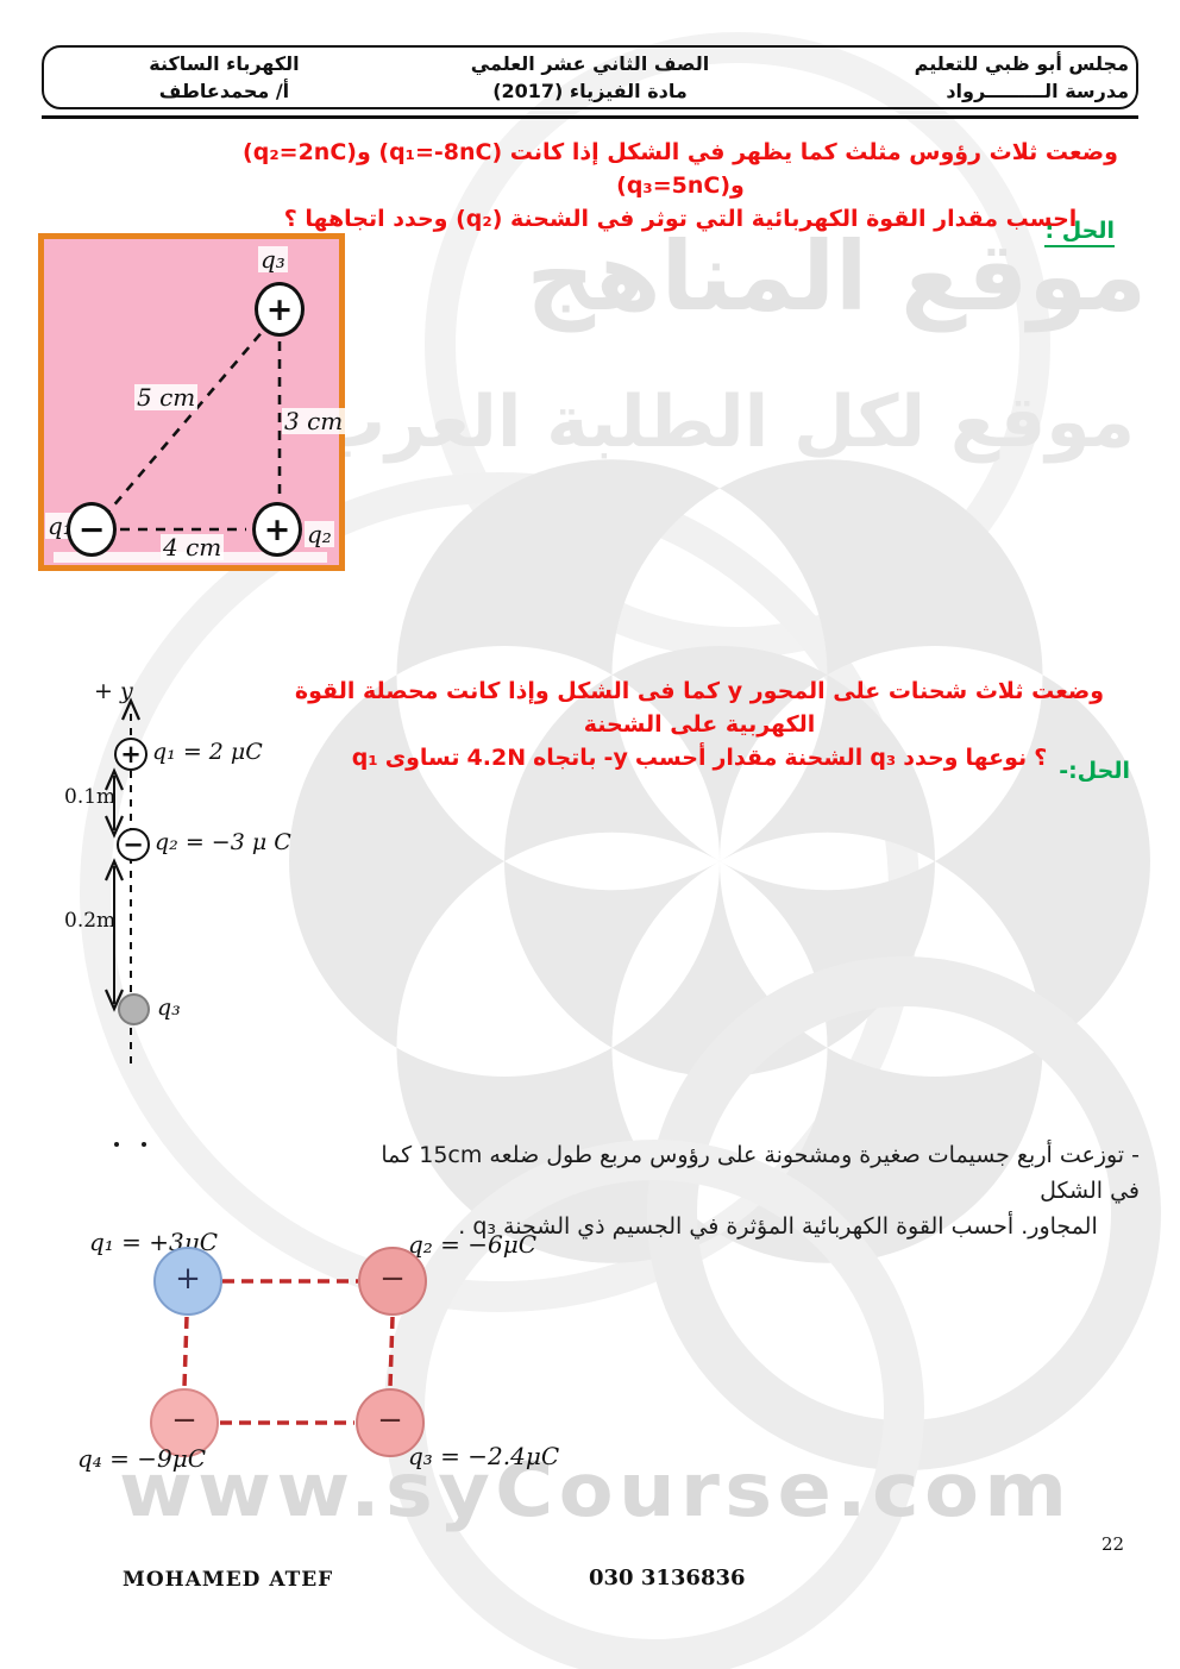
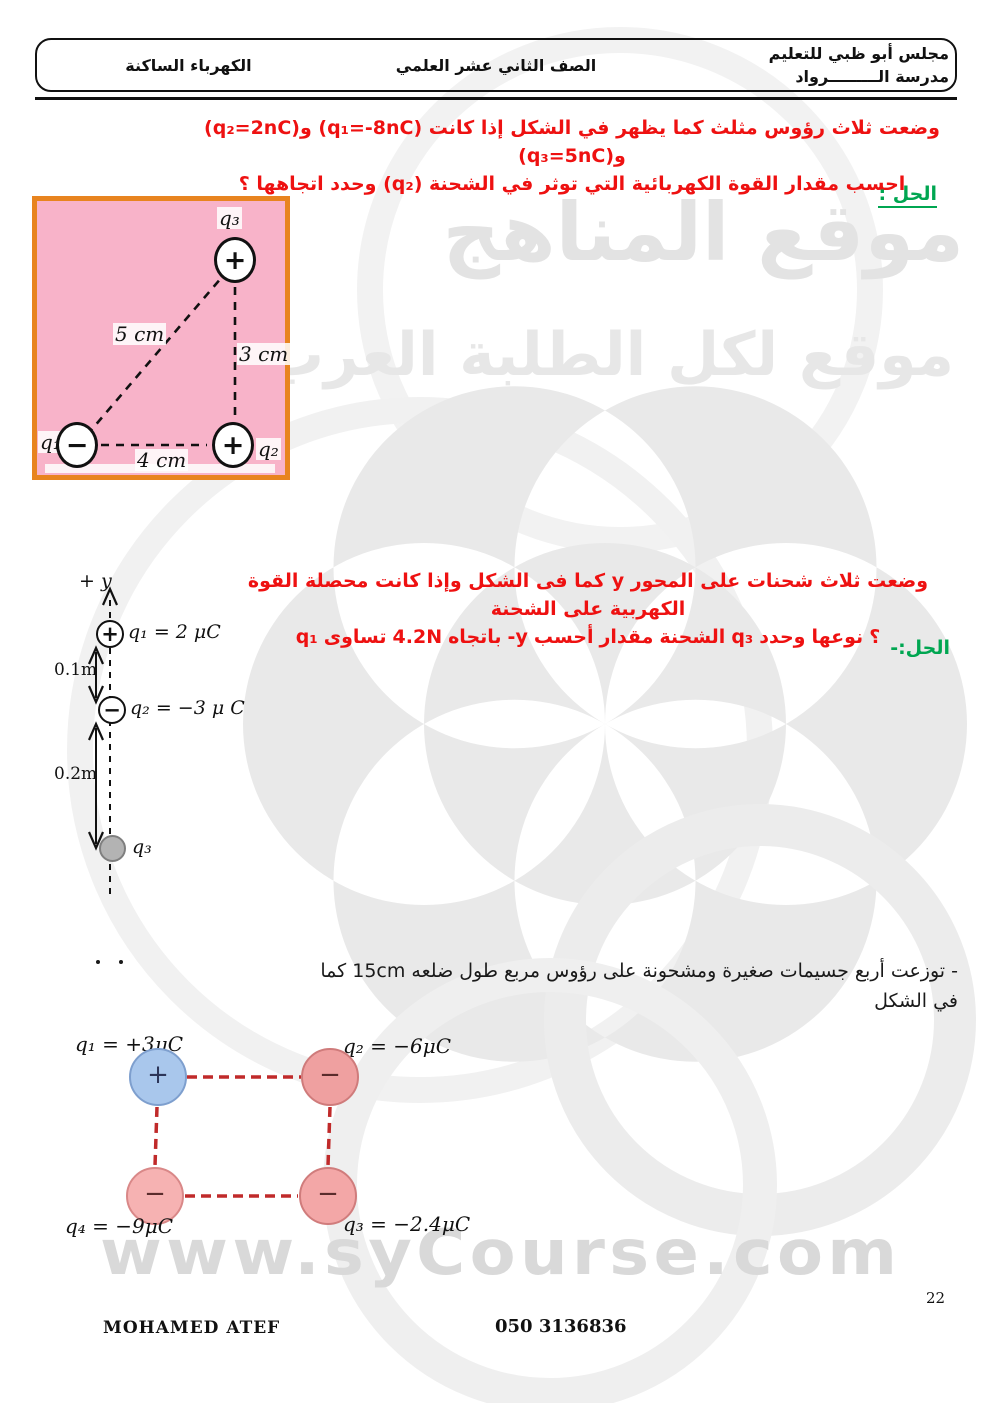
  موقع المناهج
  موقع لكل الطلبة العرب
  www.syCourse.com
  الكهرباء الساكنة
- أ/ محمدعاطف
  الصف الثاني عشر العلمي
- مادة الفيزياء (2017)
  مجلس أبو ظبي للتعليم
  مدرسة الـــــــــرواد
  وضعت ثلاث رؤوس مثلث كما يظهر في الشكل إذا كانت (q₁=-8nC) و(q₂=2nC) و(q₃=5nC)
  احسب مقدار القوة الكهربائية التي توثر في الشحنة (q₂) وحدد اتجاهها ؟
  الحل :
  q₃
  +
  −
  +
  q₂
  5 cm
  3 cm
  4 cm
  وضعت ثلاث شحنات على المحور y كما فى الشكل وإذا كانت محصلة القوة الكهربية على الشحنة
  q₁ تساوى 4.2N باتجاه y- أحسب مقدار الشحنة q₃ وحدد نوعها ؟
  الحل:-
  + y
  +
  q₁ = 2 μC
  0.1m
  −
  q₂ = −3 μ C
  0.2m
  q₃
  - توزعت أربع جسيمات صغيرة ومشحونة على رؤوس مربع طول ضلعه 15cm كما في الشكل
- المجاور. أحسب القوة الكهربائية المؤثرة في الجسيم ذي الشحنة q₃ .
  q₁ = +3μC
  q₂ = −6μC
  +
  −
  −
  −
  q₄ = −9μC
  q₃ = −2.4μC
  22
  MOHAMED ATEF
- 030 3136836
+ 050 3136836
